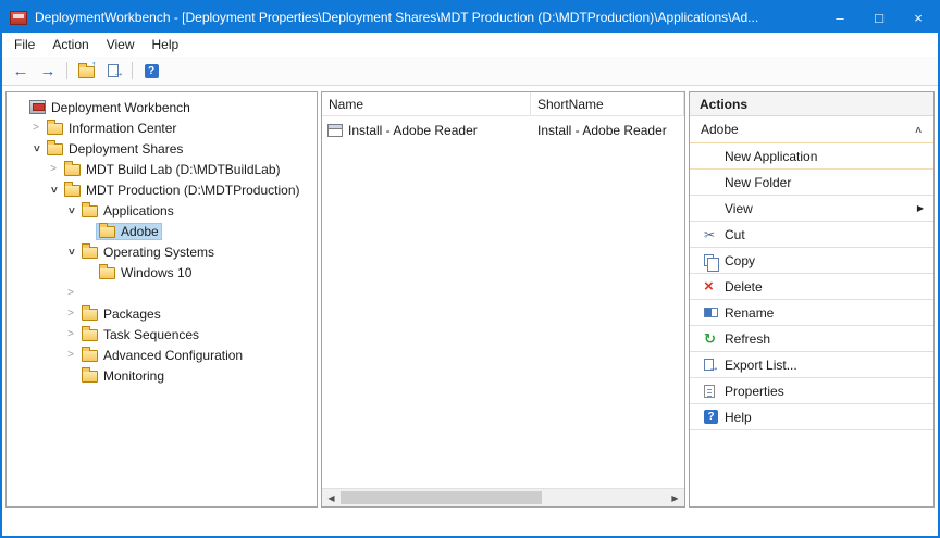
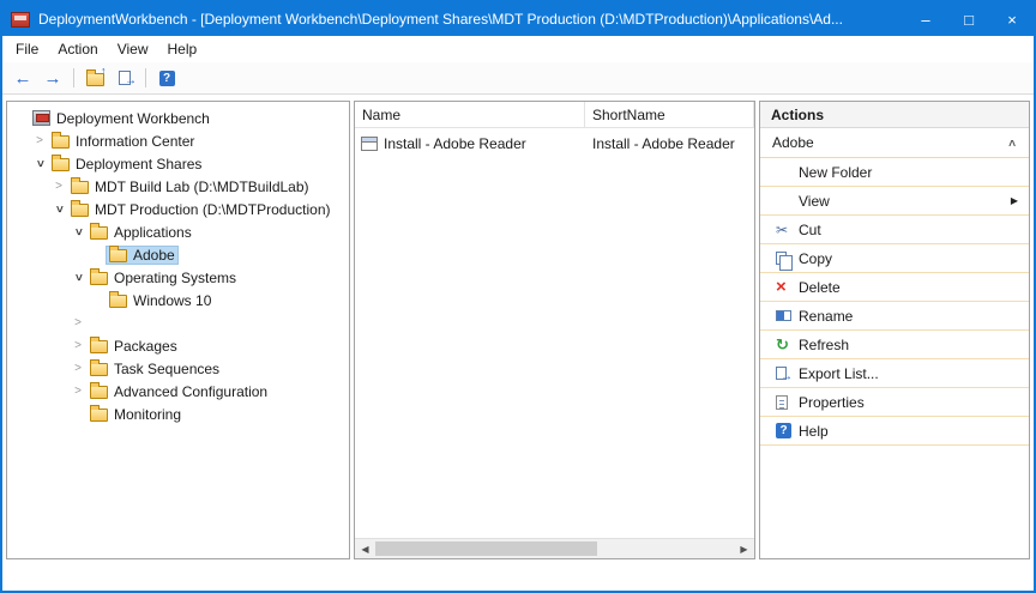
- DeploymentWorkbench - [Deployment Properties\Deployment Shares\MDT Production (D:\MDTProduction)\Applications\Ad...
+ DeploymentWorkbench - [Deployment Workbench\Deployment Shares\MDT Production (D:\MDTProduction)\Applications\Ad...
  –
  □
  ×
  File
  Action
  View
  Help
  ←
  →
  ↑
  →
  ?
  Deployment Workbench
  >
  Information Center
  Deployment Shares
  >
  MDT Build Lab (D:\MDTBuildLab)
  MDT Production (D:\MDTProduction)
  Applications
  Adobe
  Operating Systems
  Windows 10
  >
  >
  Packages
  >
  Task Sequences
  >
  Advanced Configuration
  Monitoring
  Name
  ShortName
  Install - Adobe Reader
  Install - Adobe Reader
  ◀
  ▶
  Actions
  Adobe
- New Application
  New Folder
  View
  ▶
  ✂
  Cut
  Copy
  ×
  Delete
  Rename
  ↻
  Refresh
  Export List...
  Properties
  ?
  Help
